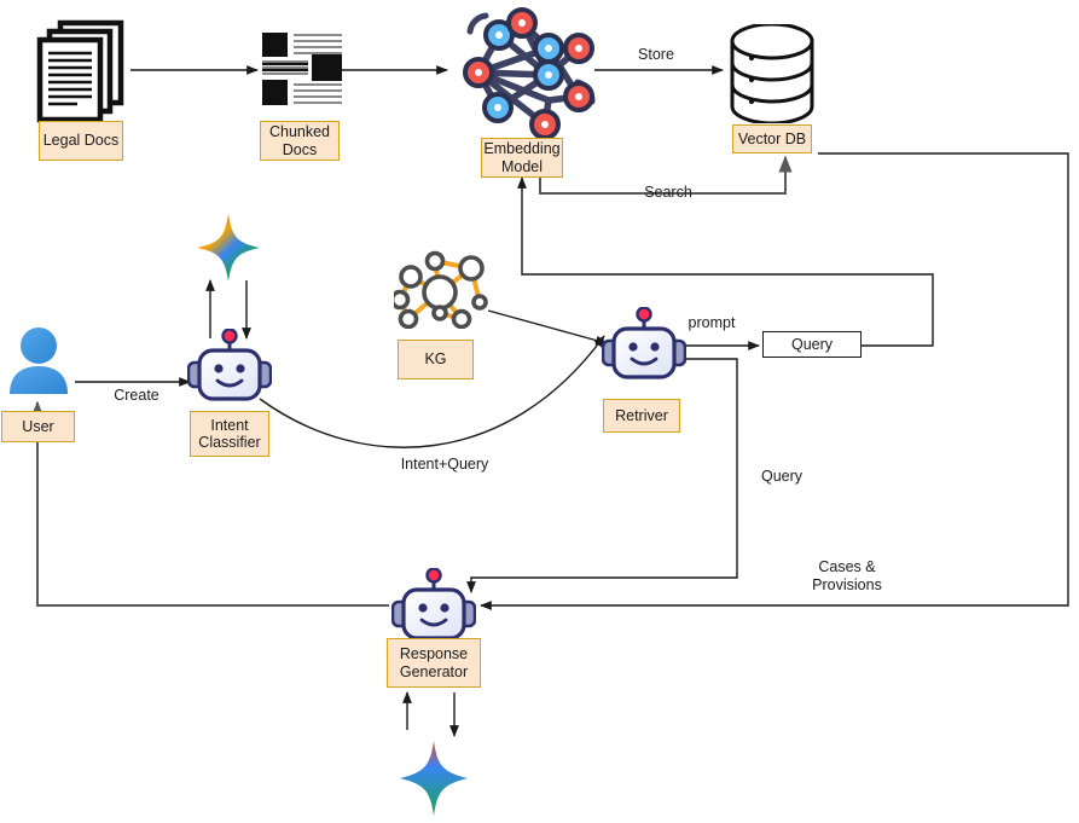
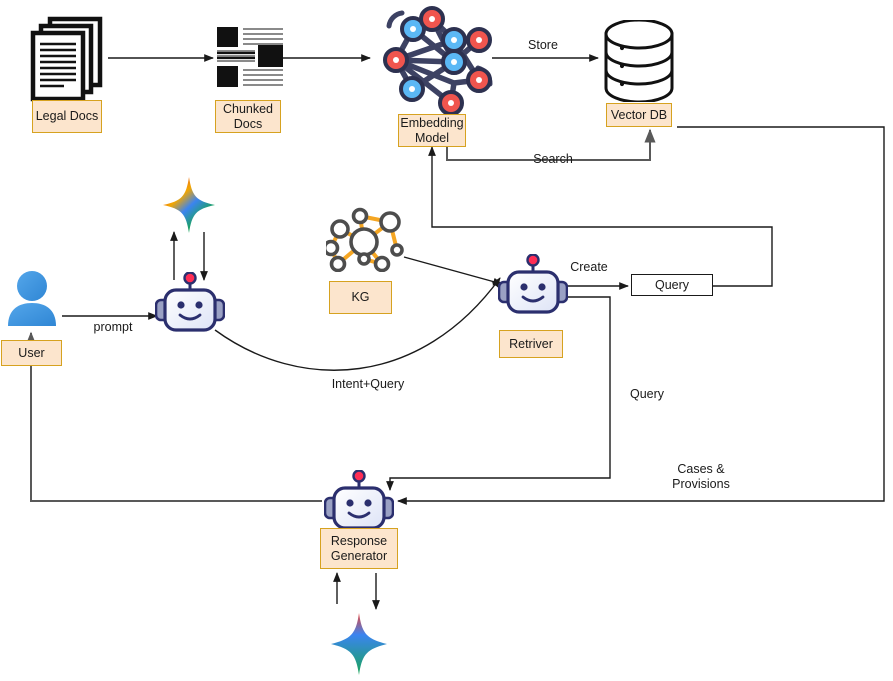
  Legal Docs
  Chunked Docs
  Embedding Model
  Vector DB
  User
- Intent Classifier
  KG
  Retriver
  Query
  Response Generator
- Create
+ prompt
  Store
  Search
- prompt
+ Create
  Intent+Query
  Query
  Cases &
  Provisions
